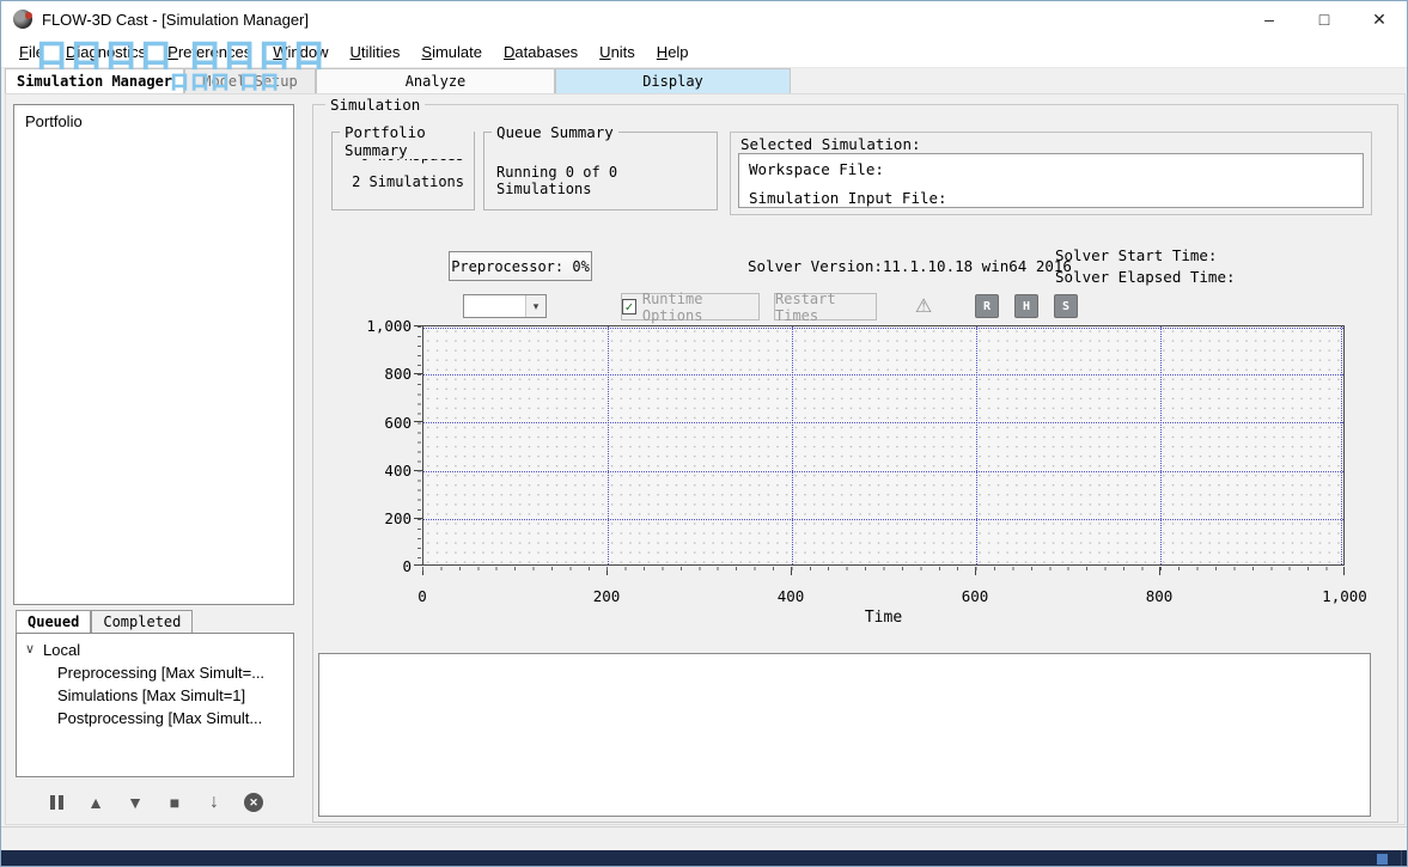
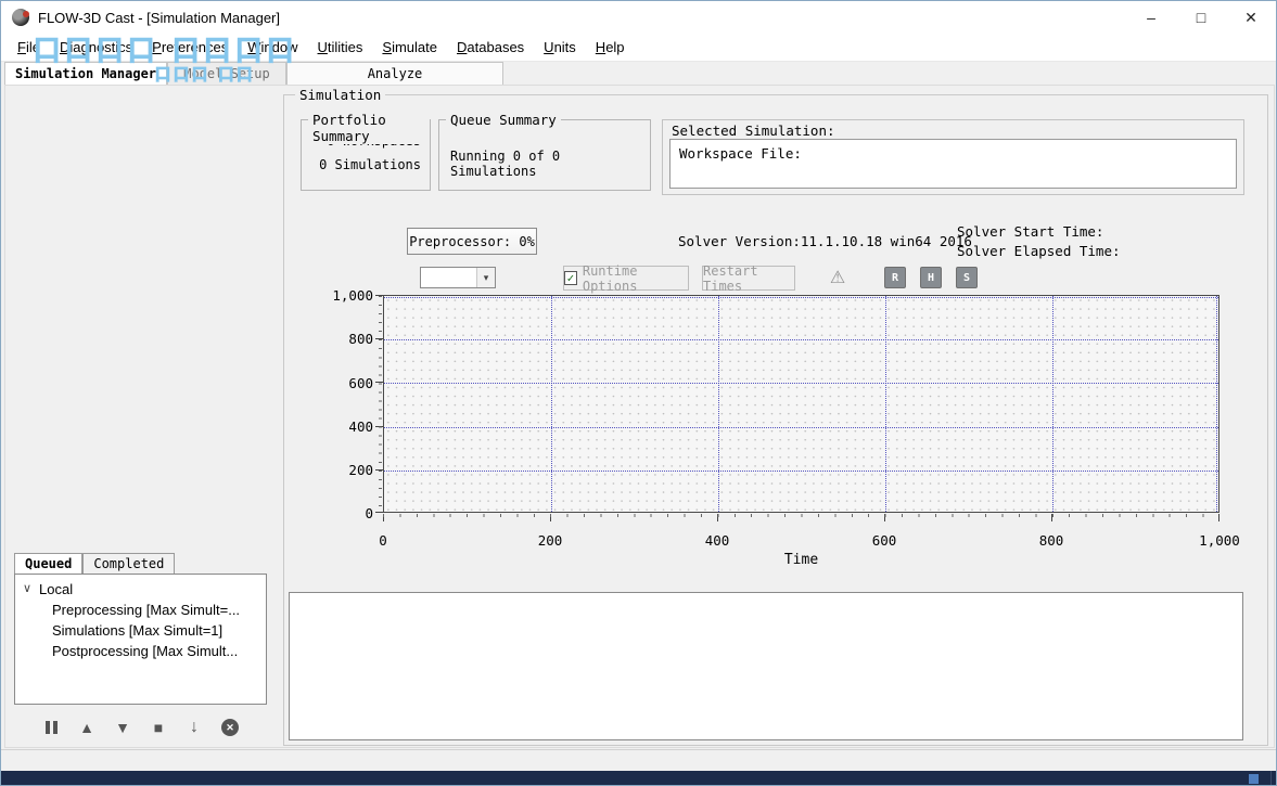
  FLOW-3D Cast - [Simulation Manager]
  –
  □
  ✕
  File
  Diagnostics
  Preferences
  Window
  Utilities
  Simulate
  Databases
  Units
  Help
  口口口口 口口口口
  口口口 口口
  Simulation Manager
  Model Setup
  Analyze
- Display
- Portfolio
  Simulation
  Portfolio Summary
- 2 Simulations
+ 0 Simulations
  Queue Summary
  Running 0 of 0 Simulations
  Selected Simulation:
  Workspace File:
- Simulation Input File:
  Preprocessor: 0%
  Solver Version:11.1.10.18 win64 2016
  Solver Start Time:
  Solver Elapsed Time:
  ▾
  ✓
  Runtime Options
  Restart Times
  ⚠
  R
  H
  S
  1,000
  800
  600
  400
  200
  0
  0
  200
  400
  600
  800
  1,000
  Time
  Queued
  Completed
  ∨
  Local
  Preprocessing [Max Simult=...
  Simulations [Max Simult=1]
  Postprocessing [Max Simult...
  ▲
  ▼
  ■
  ↓
  ✕
